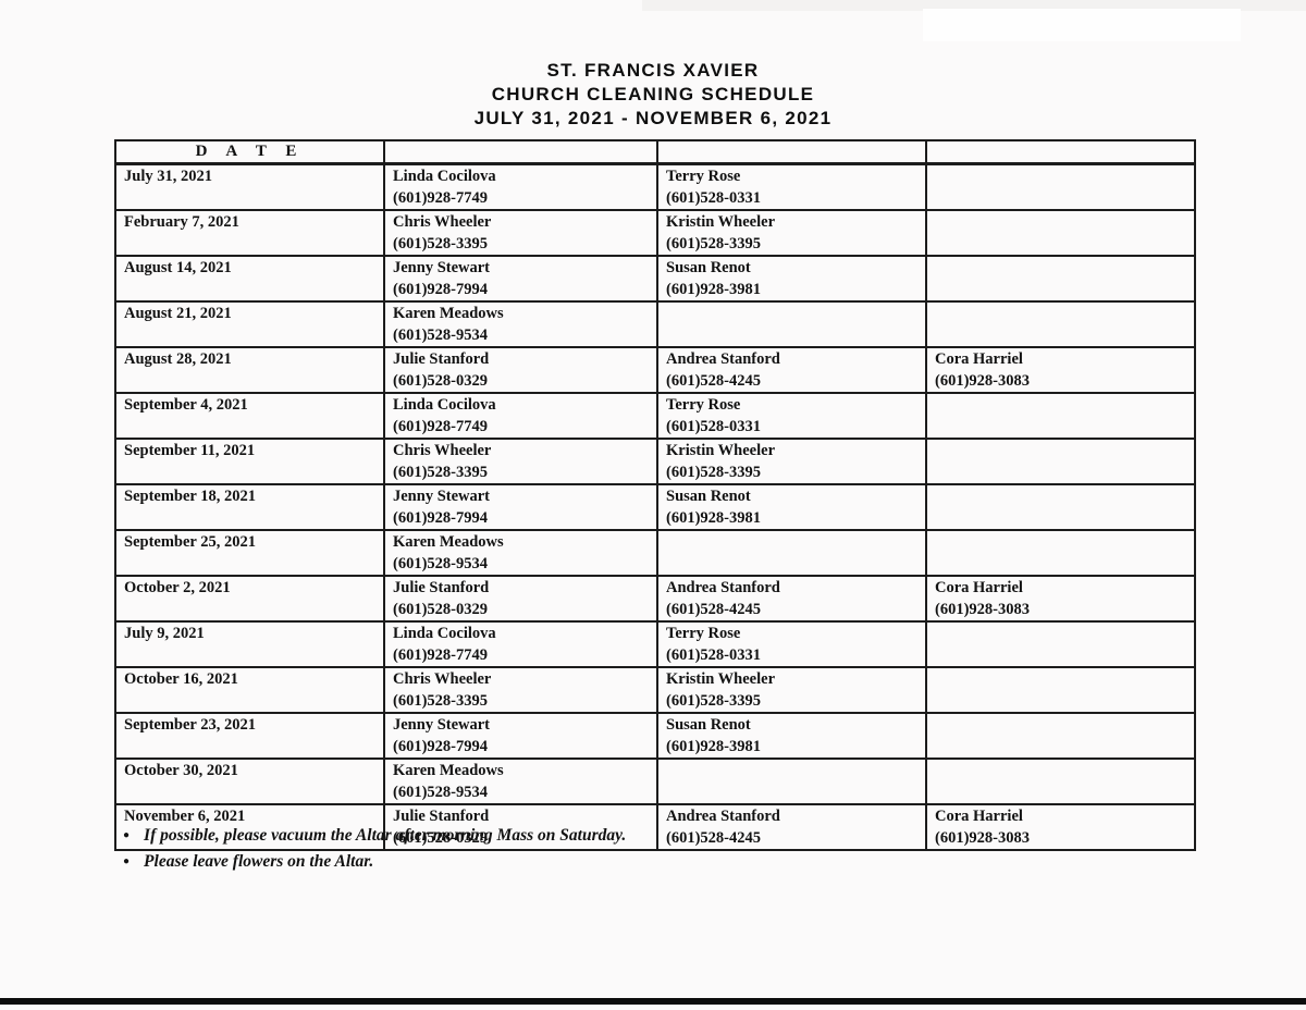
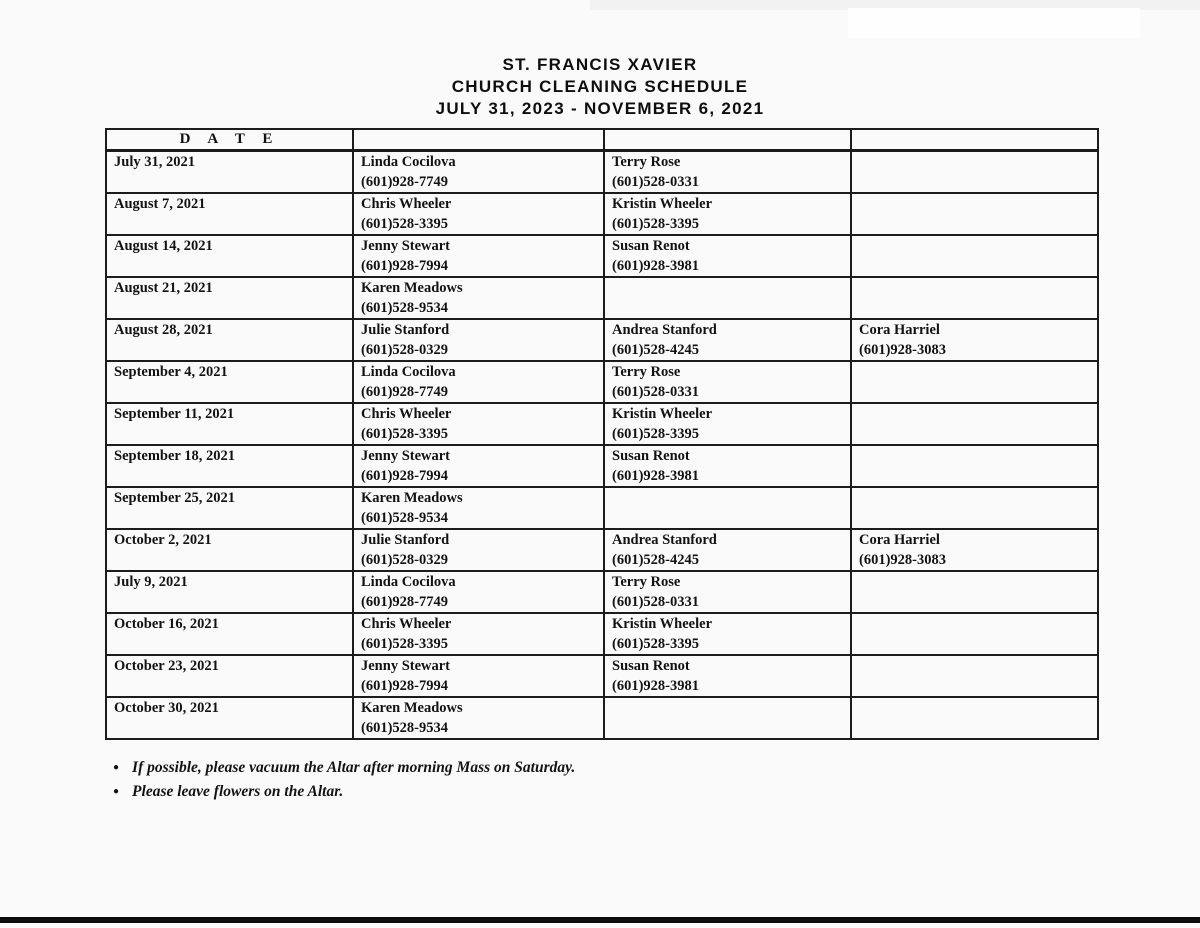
  ST. FRANCIS XAVIER
  CHURCH CLEANING SCHEDULE
- JULY 31, 2021 - NOVEMBER 6, 2021
+ JULY 31, 2023 - NOVEMBER 6, 2021
  D A T E
  July 31, 2021	Linda Cocilova(601)928-7749	Terry Rose(601)528-0331
- February 7, 2021	Chris Wheeler(601)528-3395	Kristin Wheeler(601)528-3395
+ August 7, 2021	Chris Wheeler(601)528-3395	Kristin Wheeler(601)528-3395
  August 14, 2021	Jenny Stewart(601)928-7994	Susan Renot(601)928-3981
  August 21, 2021	Karen Meadows(601)528-9534
  August 28, 2021	Julie Stanford(601)528-0329	Andrea Stanford(601)528-4245	Cora Harriel(601)928-3083
  September 4, 2021	Linda Cocilova(601)928-7749	Terry Rose(601)528-0331
  September 11, 2021	Chris Wheeler(601)528-3395	Kristin Wheeler(601)528-3395
  September 18, 2021	Jenny Stewart(601)928-7994	Susan Renot(601)928-3981
  September 25, 2021	Karen Meadows(601)528-9534
  October 2, 2021	Julie Stanford(601)528-0329	Andrea Stanford(601)528-4245	Cora Harriel(601)928-3083
  July 9, 2021	Linda Cocilova(601)928-7749	Terry Rose(601)528-0331
  October 16, 2021	Chris Wheeler(601)528-3395	Kristin Wheeler(601)528-3395
- September 23, 2021	Jenny Stewart(601)928-7994	Susan Renot(601)928-3981
+ October 23, 2021	Jenny Stewart(601)928-7994	Susan Renot(601)928-3981
  October 30, 2021	Karen Meadows(601)528-9534
- November 6, 2021	Julie Stanford(601)528-0329	Andrea Stanford(601)528-4245	Cora Harriel(601)928-3083
  ● If possible, please vacuum the Altar after morning Mass on Saturday.
  ● Please leave flowers on the Altar.
